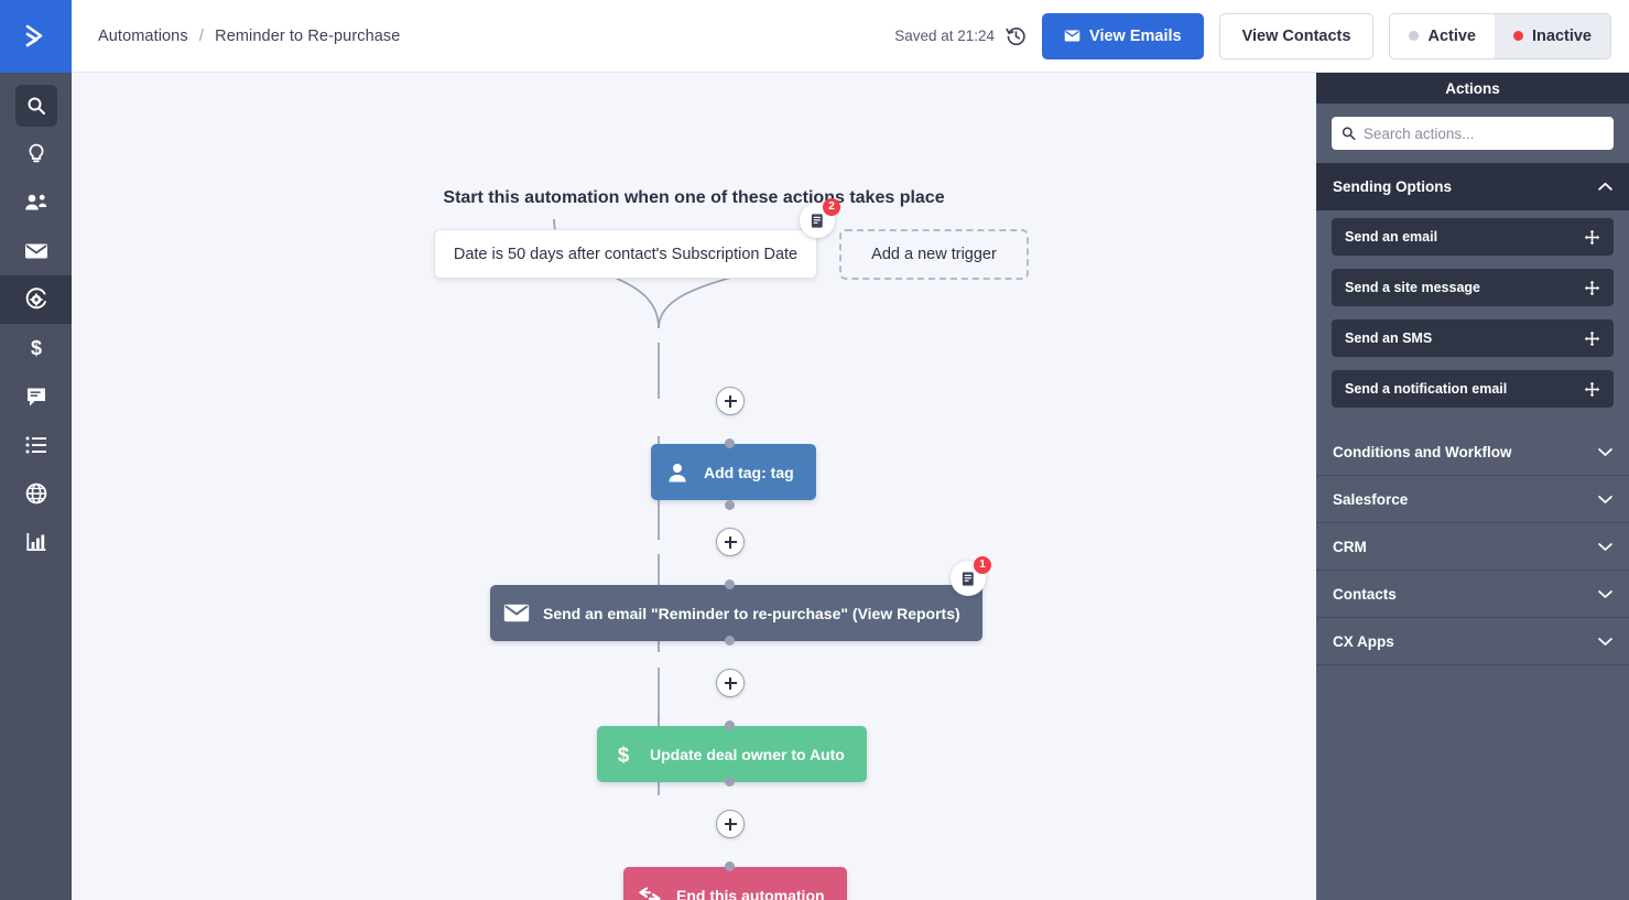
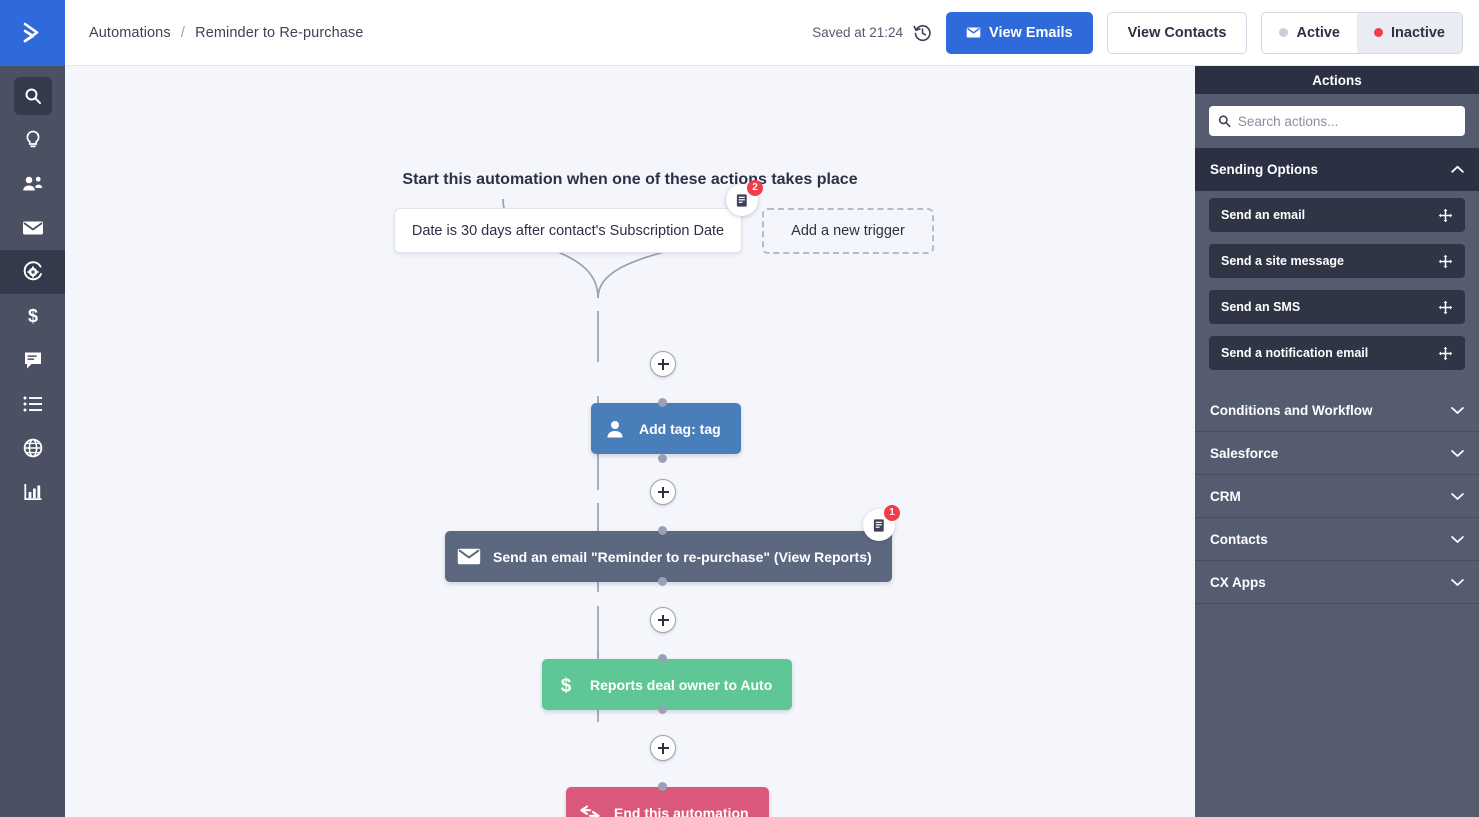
  $
  Automations / Reminder to Re-purchase
  Saved at 21:24
  View Emails
  View Contacts
  Active
  Inactive
  Start this automation when one of these actios takes place
- Date is 50 days after contact's Subscription Date
+ Date is 30 days after contact's Subscription Date
  2
  Add a new trigger
  Add tag: tag
  Send an email "Reminder to re-purchase" (View Reports)
  1
  $
- Update deal owner to Auto
+ Reports deal owner to Auto
  End this automation
  Actions
  Search actions...
  Sending Options
  Send an email
  Send a site message
  Send an SMS
  Send a notification email
  Conditions and Workflow
  Salesforce
  CRM
  Contacts
  CX Apps
